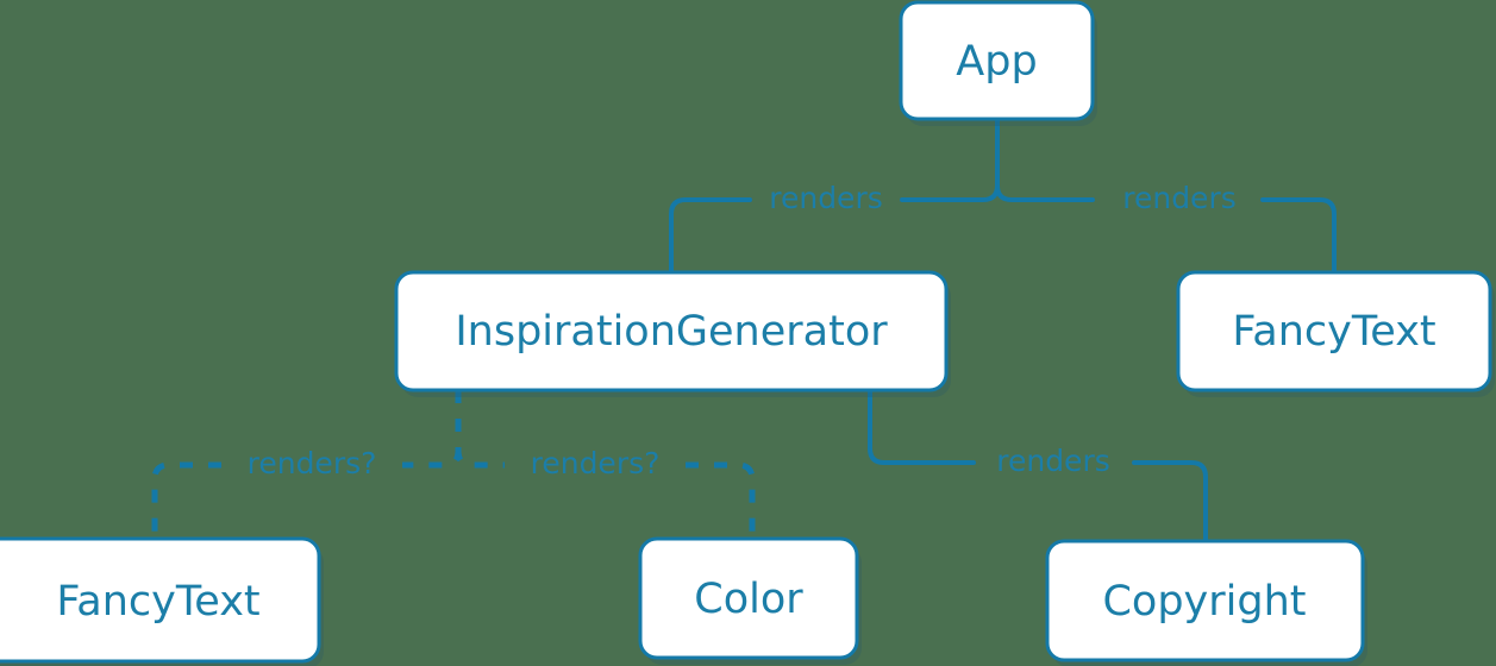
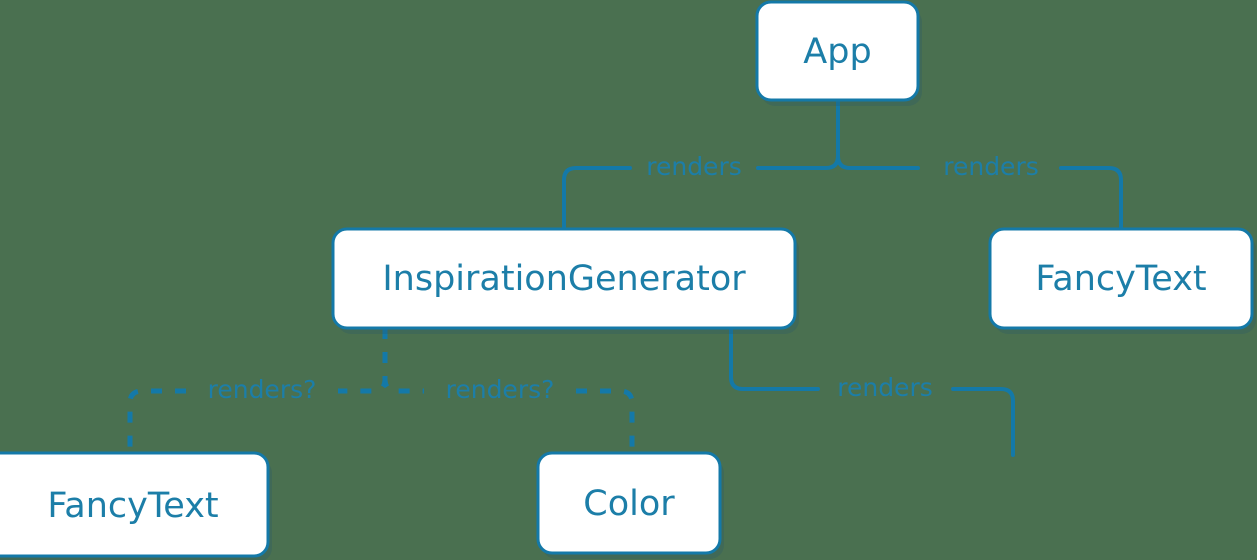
  renders
  renders
  renders?
  renders?
  renders
  App
  InspirationGenerator
  FancyText
  FancyText
  Color
- Copyright
